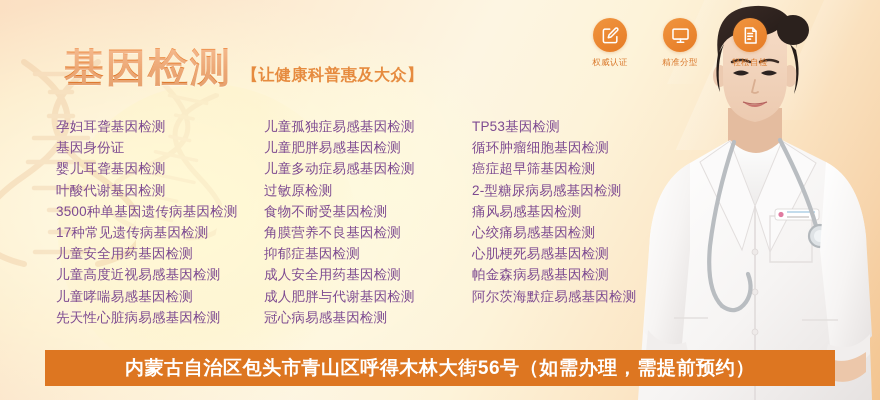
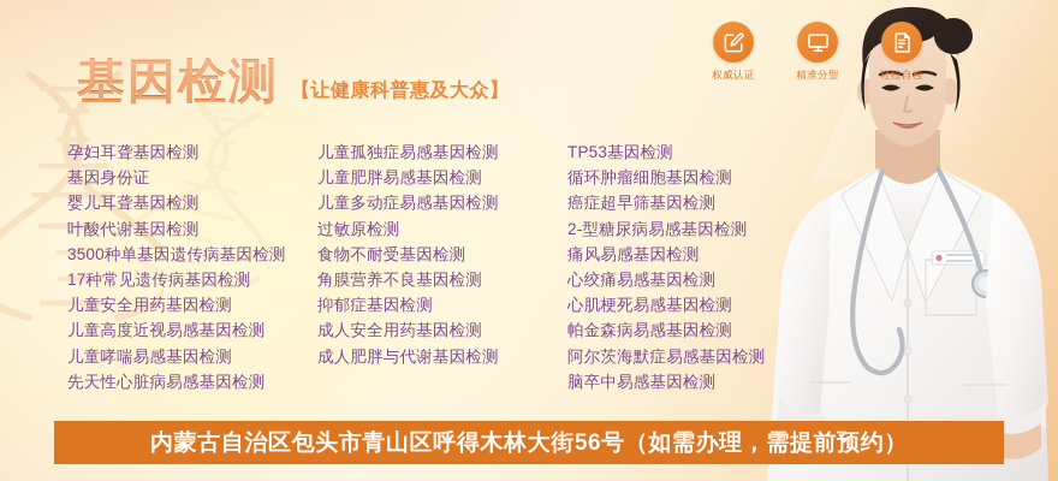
  基因检测
  【让健康科普惠及大众】
  权威认证
  精准分型
  轻松自检
  孕妇耳聋基因检测
  基因身份证
  婴儿耳聋基因检测
  叶酸代谢基因检测
  3500种单基因遗传病基因检测
  17种常见遗传病基因检测
  儿童安全用药基因检测
  儿童高度近视易感基因检测
  儿童哮喘易感基因检测
  先天性心脏病易感基因检测
  儿童孤独症易感基因检测
  儿童肥胖易感基因检测
  儿童多动症易感基因检测
  过敏原检测
  食物不耐受基因检测
  角膜营养不良基因检测
  抑郁症基因检测
  成人安全用药基因检测
  成人肥胖与代谢基因检测
- 冠心病易感基因检测
  TP53基因检测
  循环肿瘤细胞基因检测
  癌症超早筛基因检测
  2-型糖尿病易感基因检测
  痛风易感基因检测
  心绞痛易感基因检测
  心肌梗死易感基因检测
  帕金森病易感基因检测
  阿尔茨海默症易感基因检测
+ 脑卒中易感基因检测
  内蒙古自治区包头市青山区呼得木林大街56号（如需办理，需提前预约）
